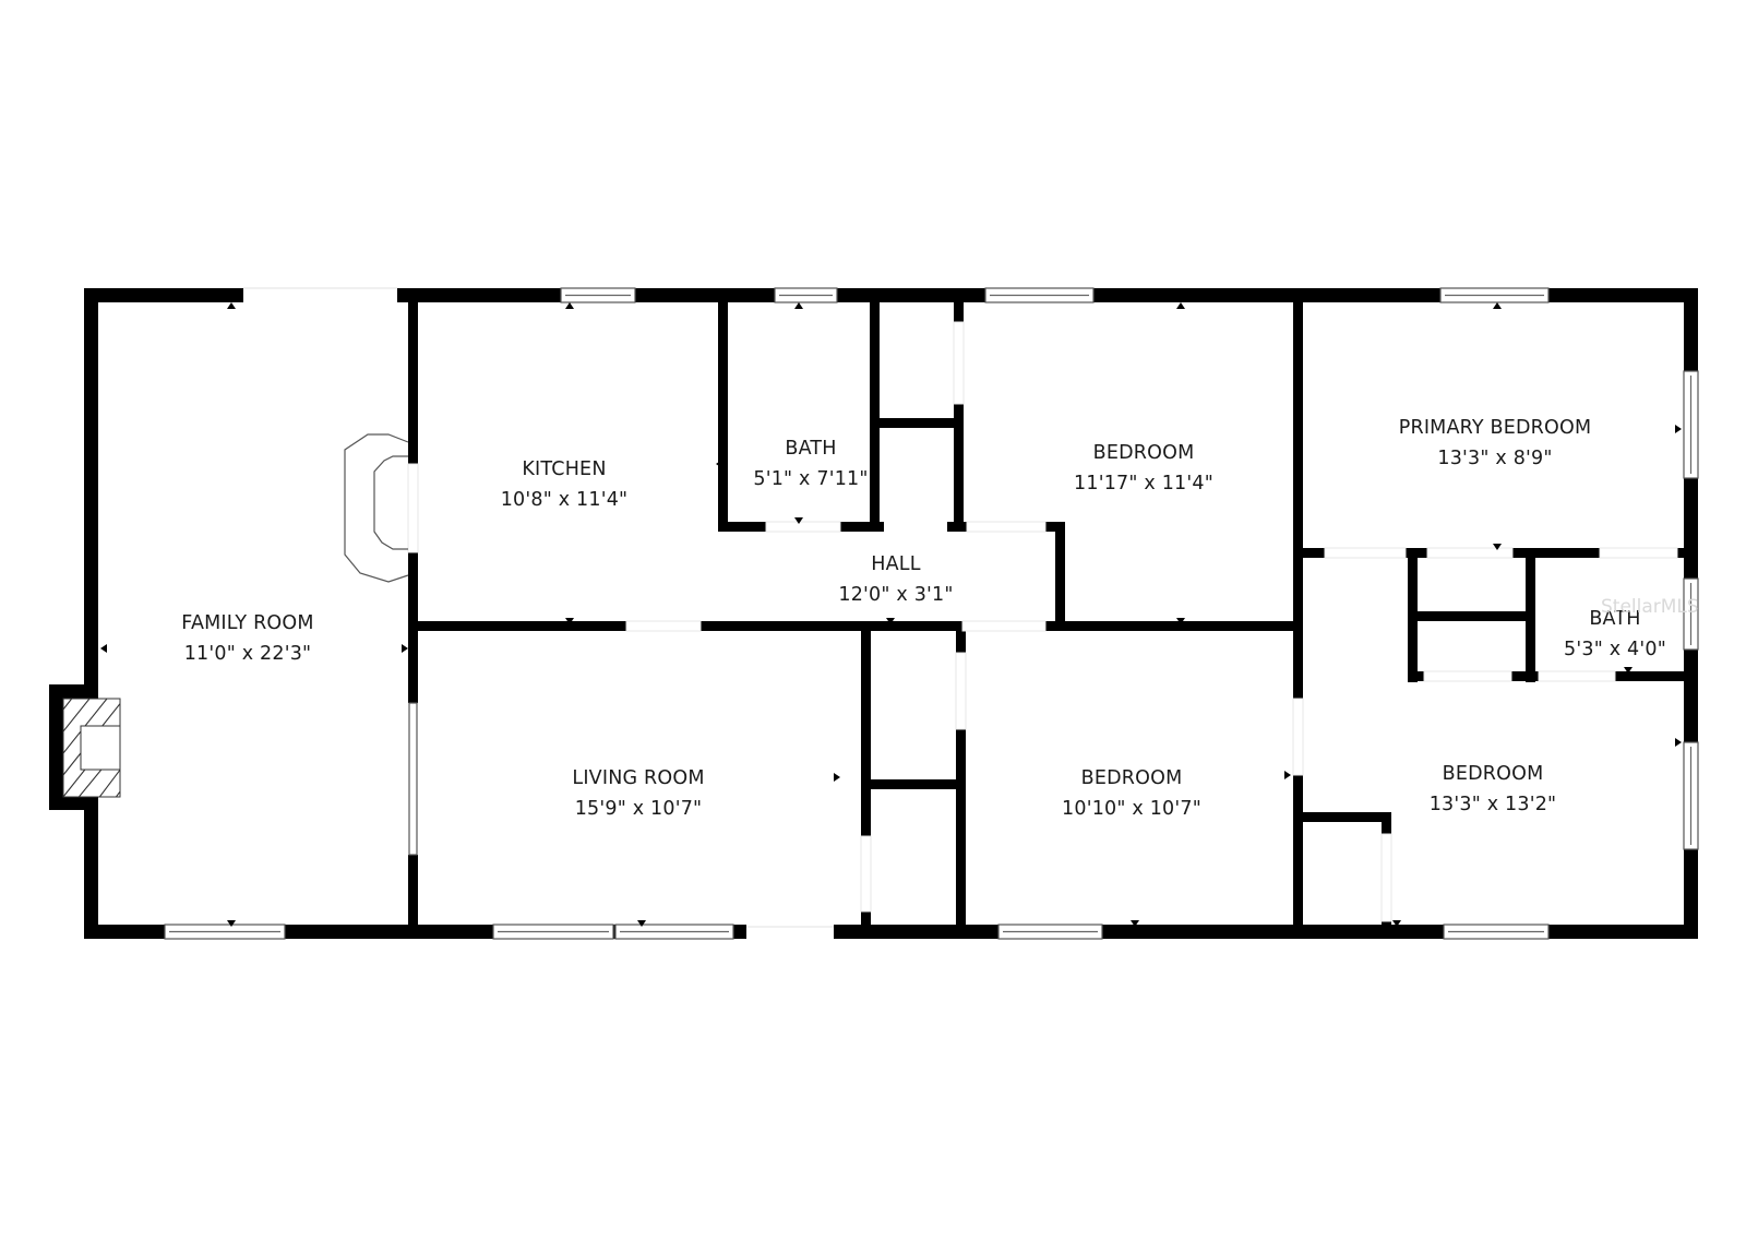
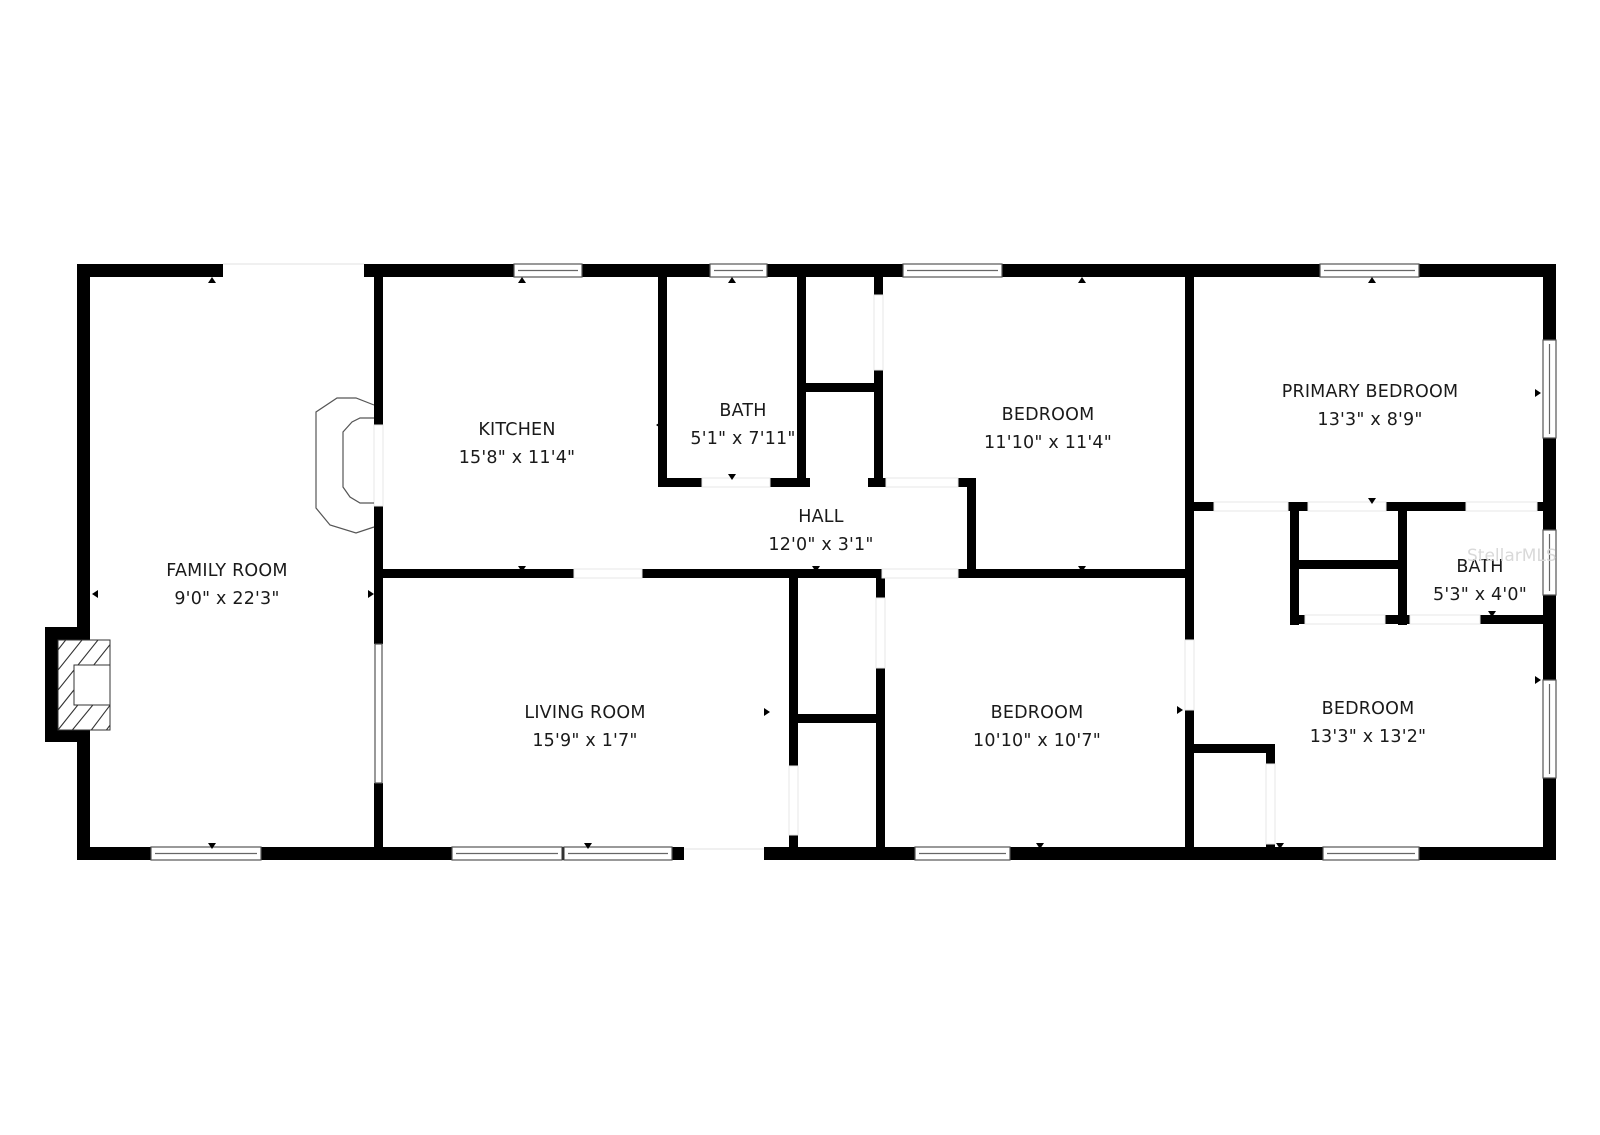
  FAMILY ROOM
- 11'0" x 22'3"
+ 9'0" x 22'3"
  KITCHEN
- 10'8" x 11'4"
+ 15'8" x 11'4"
  BATH
  5'1" x 7'11"
  HALL
  12'0" x 3'1"
  BEDROOM
- 11'17" x 11'4"
+ 11'10" x 11'4"
  PRIMARY BEDROOM
  13'3" x 8'9"
  BATH
  5'3" x 4'0"
  LIVING ROOM
- 15'9" x 10'7"
+ 15'9" x 1'7"
  BEDROOM
  10'10" x 10'7"
  BEDROOM
  13'3" x 13'2"
  StellarMLS
